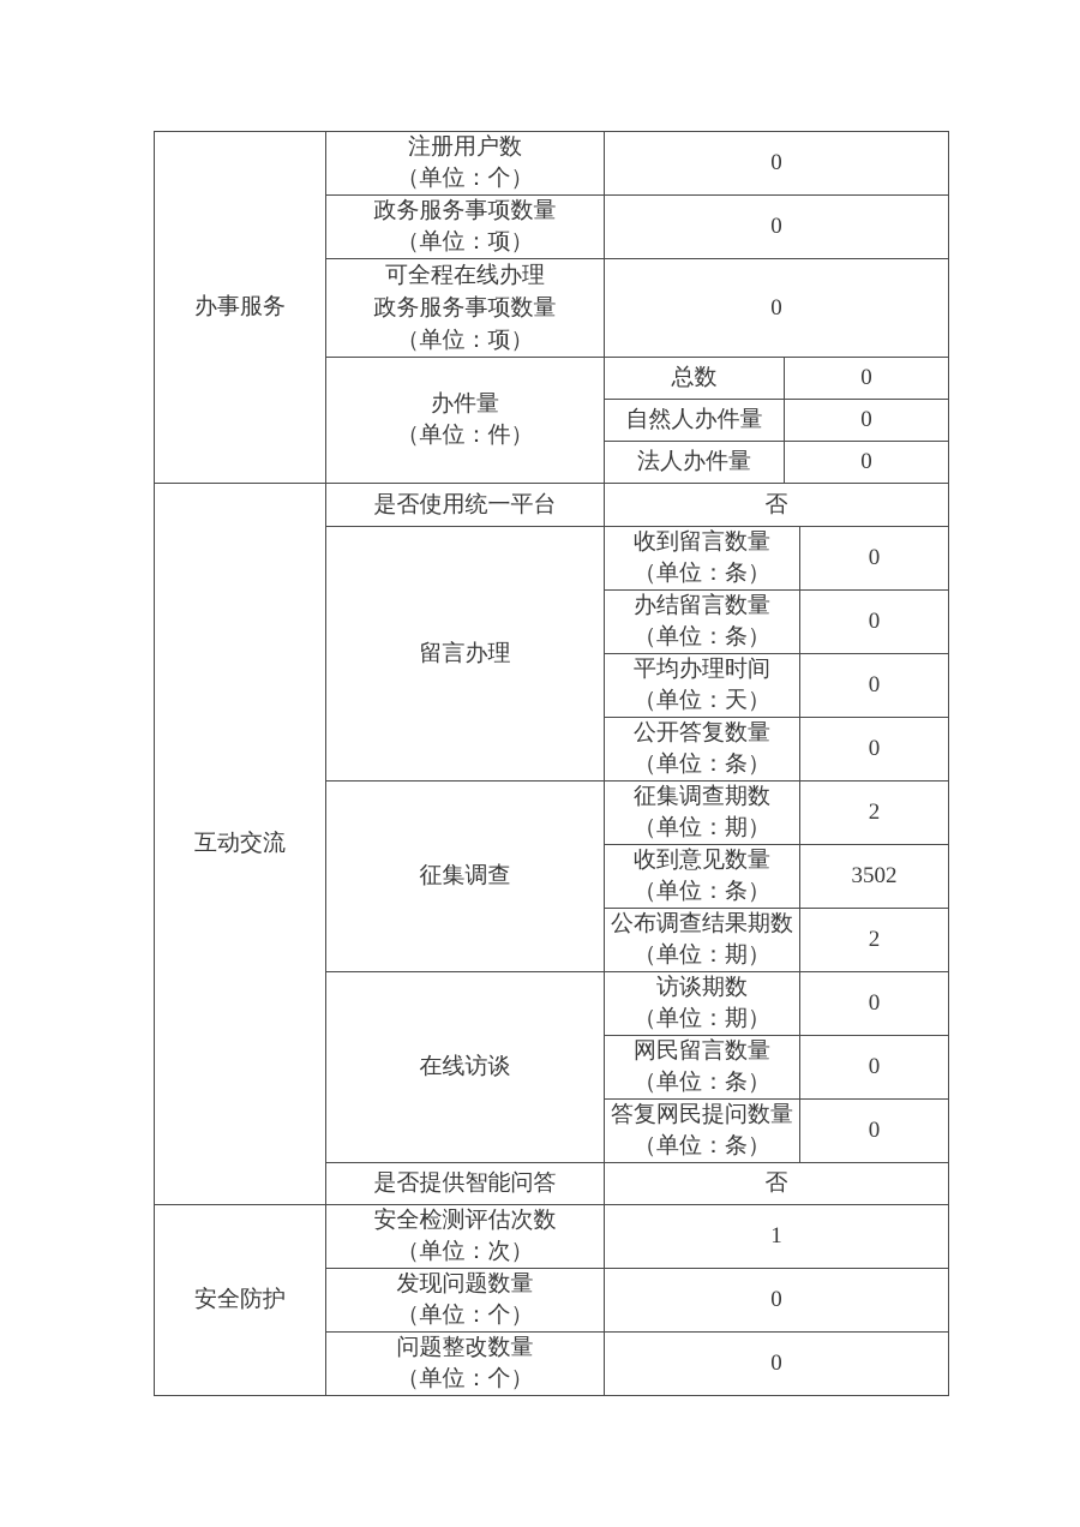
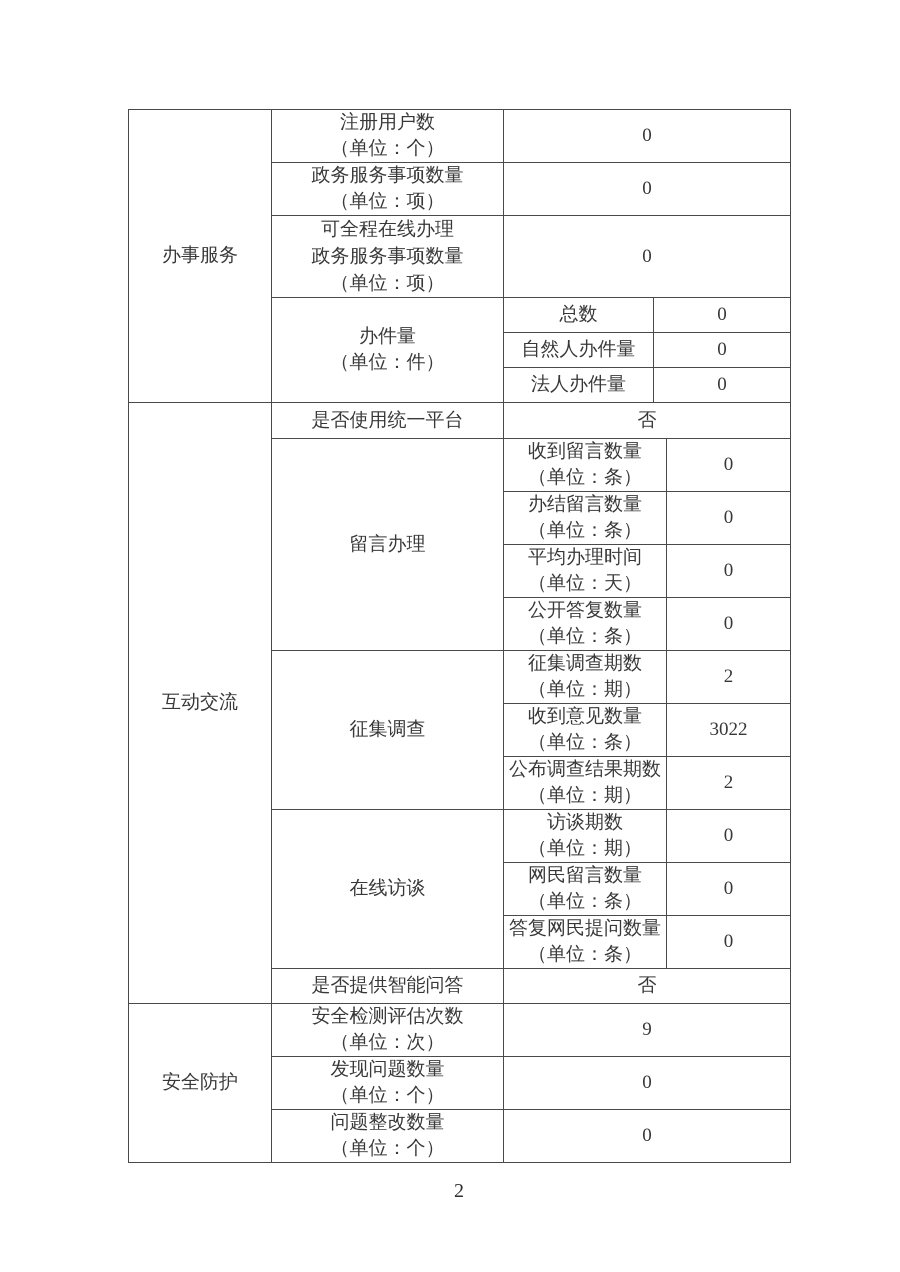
  办事服务	注册用户数 （单位：个）	0
  政务服务事项数量 （单位：项）	0
  可全程在线办理 政务服务事项数量 （单位：项）	0
  办件量 （单位：件）	总数	0
  自然人办件量	0
  法人办件量	0
  互动交流	是否使用统一平台	否
  留言办理	收到留言数量 （单位：条）	0
  办结留言数量 （单位：条）	0
  平均办理时间 （单位：天）	0
  公开答复数量 （单位：条）	0
  征集调查	征集调查期数 （单位：期）	2
- 收到意见数量 （单位：条）	3502
+ 收到意见数量 （单位：条）	3022
  公布调查结果期数 （单位：期）	2
  在线访谈	访谈期数 （单位：期）	0
  网民留言数量 （单位：条）	0
  答复网民提问数量 （单位：条）	0
  是否提供智能问答	否
- 安全防护	安全检测评估次数 （单位：次）	1
+ 安全防护	安全检测评估次数 （单位：次）	9
  发现问题数量 （单位：个）	0
  问题整改数量 （单位：个）	0
+ 2
